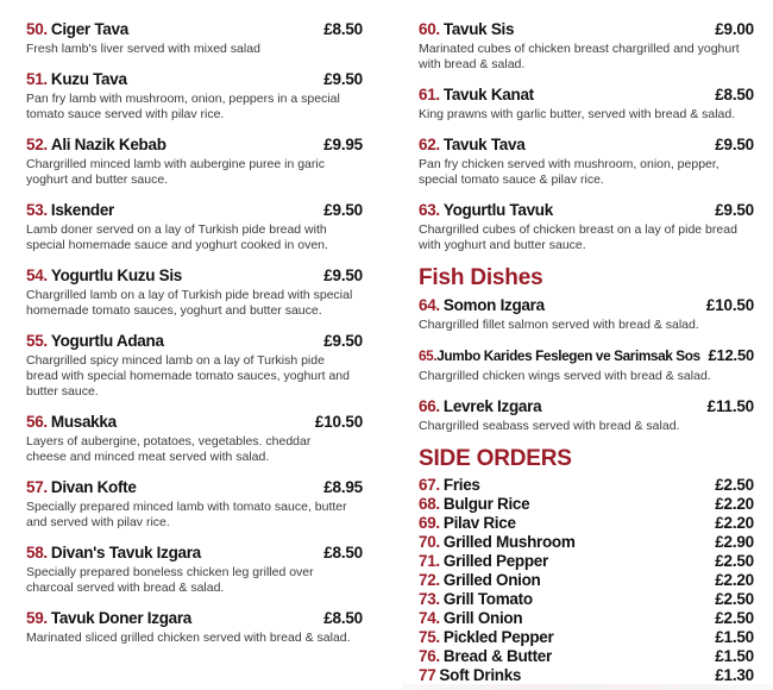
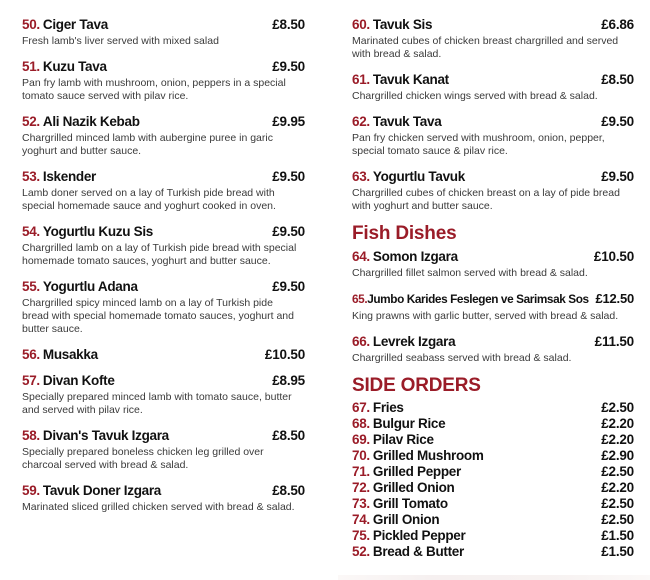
  50. Ciger Tava
  £8.50
  Fresh lamb's liver served with mixed salad
  51. Kuzu Tava
  £9.50
  Pan fry lamb with mushroom, onion, peppers in a special tomato sauce served with pilav rice.
  52. Ali Nazik Kebab
  £9.95
  Chargrilled minced lamb with aubergine puree in garic yoghurt and butter sauce.
  53. Iskender
  £9.50
  Lamb doner served on a lay of Turkish pide bread with special homemade sauce and yoghurt cooked in oven.
  54. Yogurtlu Kuzu Sis
  £9.50
  Chargrilled lamb on a lay of Turkish pide bread with special homemade tomato sauces, yoghurt and butter sauce.
  55. Yogurtlu Adana
  £9.50
  Chargrilled spicy minced lamb on a lay of Turkish pide bread with special homemade tomato sauces, yoghurt and butter sauce.
  56. Musakka
  £10.50
- Layers of aubergine, potatoes, vegetables. cheddar cheese and minced meat served with salad.
  57. Divan Kofte
  £8.95
  Specially prepared minced lamb with tomato sauce, butter and served with pilav rice.
  58. Divan's Tavuk Izgara
  £8.50
  Specially prepared boneless chicken leg grilled over charcoal served with bread & salad.
  59. Tavuk Doner Izgara
  £8.50
  Marinated sliced grilled chicken served with bread & salad.
  60. Tavuk Sis
- £9.00
+ £6.86
- Marinated cubes of chicken breast chargrilled and yoghurt with bread & salad.
+ Marinated cubes of chicken breast chargrilled and served with bread & salad.
  61. Tavuk Kanat
  £8.50
- King prawns with garlic butter, served with bread & salad.
+ Chargrilled chicken wings served with bread & salad.
  62. Tavuk Tava
  £9.50
  Pan fry chicken served with mushroom, onion, pepper, special tomato sauce & pilav rice.
  63. Yogurtlu Tavuk
  £9.50
  Chargrilled cubes of chicken breast on a lay of pide bread with yoghurt and butter sauce.
  Fish Dishes
  64. Somon Izgara
  £10.50
  Chargrilled fillet salmon served with bread & salad.
  65.Jumbo Karides Feslegen ve Sarimsak Sos
  £12.50
- Chargrilled chicken wings served with bread & salad.
+ King prawns with garlic butter, served with bread & salad.
  66. Levrek Izgara
  £11.50
  Chargrilled seabass served with bread & salad.
  SIDE ORDERS
  67. Fries
  £2.50
  68. Bulgur Rice
  £2.20
  69. Pilav Rice
  £2.20
  70. Grilled Mushroom
  £2.90
  71. Grilled Pepper
  £2.50
  72. Grilled Onion
  £2.20
  73. Grill Tomato
  £2.50
  74. Grill Onion
  £2.50
  75. Pickled Pepper
  £1.50
- 76. Bread & Butter
+ 52. Bread & Butter
  £1.50
- 77 Soft Drinks
- £1.30
